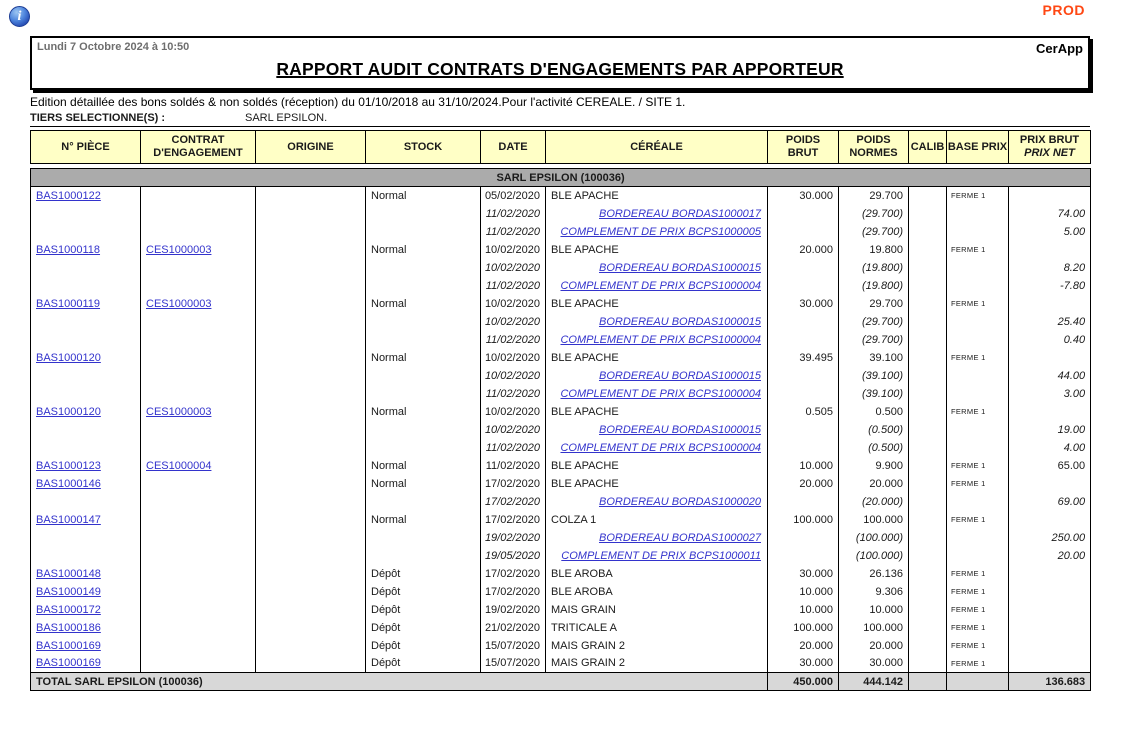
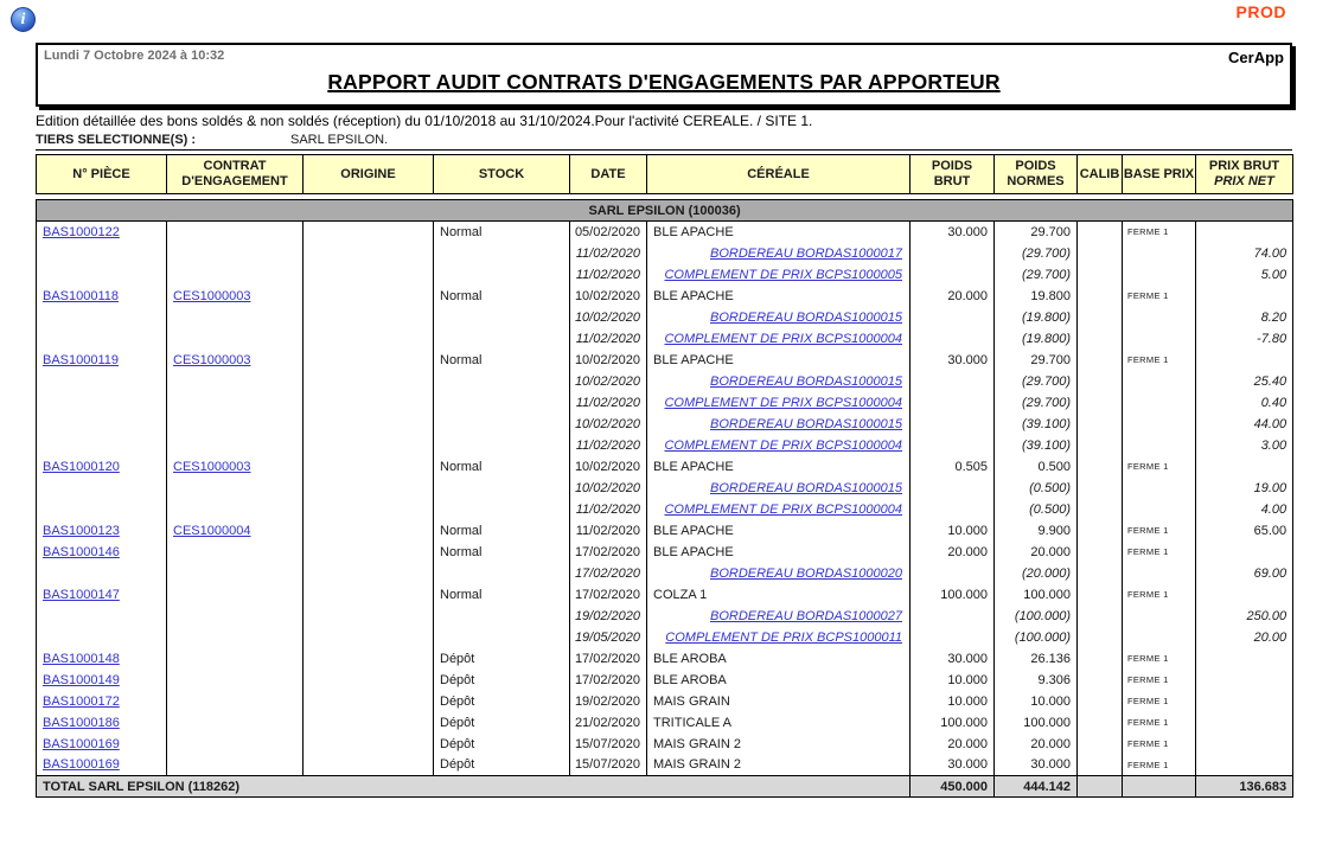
  i
  PROD
- Lundi 7 Octobre 2024 à 10:50
+ Lundi 7 Octobre 2024 à 10:32
  CerApp
  RAPPORT AUDIT CONTRATS D'ENGAGEMENTS PAR APPORTEUR
  Edition détaillée des bons soldés & non soldés (réception) du 01/10/2018 au 31/10/2024.Pour l'activité CEREALE. / SITE 1.
  TIERS SELECTIONNE(S) :
  SARL EPSILON.
  N° PIÈCE	CONTRATD'ENGAGEMENT	ORIGINE	STOCK	DATE	CÉRÉALE	POIDSBRUT	POIDSNORMES	CALIB	BASE PRIX	PRIX BRUTPRIX NET
  SARL EPSILON (100036)
  BAS1000122			Normal	05/02/2020	BLE APACHE	30.000	29.700		FERME 1
  				11/02/2020	BORDEREAU BORDAS1000017		(29.700)			74.00
  				11/02/2020	COMPLEMENT DE PRIX BCPS1000005		(29.700)			5.00
  BAS1000118	CES1000003		Normal	10/02/2020	BLE APACHE	20.000	19.800		FERME 1
  				10/02/2020	BORDEREAU BORDAS1000015		(19.800)			8.20
  				11/02/2020	COMPLEMENT DE PRIX BCPS1000004		(19.800)			-7.80
  BAS1000119	CES1000003		Normal	10/02/2020	BLE APACHE	30.000	29.700		FERME 1
  				10/02/2020	BORDEREAU BORDAS1000015		(29.700)			25.40
  				11/02/2020	COMPLEMENT DE PRIX BCPS1000004		(29.700)			0.40
- BAS1000120			Normal	10/02/2020	BLE APACHE	39.495	39.100		FERME 1
  				10/02/2020	BORDEREAU BORDAS1000015		(39.100)			44.00
  				11/02/2020	COMPLEMENT DE PRIX BCPS1000004		(39.100)			3.00
  BAS1000120	CES1000003		Normal	10/02/2020	BLE APACHE	0.505	0.500		FERME 1
  				10/02/2020	BORDEREAU BORDAS1000015		(0.500)			19.00
  				11/02/2020	COMPLEMENT DE PRIX BCPS1000004		(0.500)			4.00
  BAS1000123	CES1000004		Normal	11/02/2020	BLE APACHE	10.000	9.900		FERME 1	65.00
  BAS1000146			Normal	17/02/2020	BLE APACHE	20.000	20.000		FERME 1
  				17/02/2020	BORDEREAU BORDAS1000020		(20.000)			69.00
  BAS1000147			Normal	17/02/2020	COLZA 1	100.000	100.000		FERME 1
  				19/02/2020	BORDEREAU BORDAS1000027		(100.000)			250.00
  				19/05/2020	COMPLEMENT DE PRIX BCPS1000011		(100.000)			20.00
  BAS1000148			Dépôt	17/02/2020	BLE AROBA	30.000	26.136		FERME 1
  BAS1000149			Dépôt	17/02/2020	BLE AROBA	10.000	9.306		FERME 1
  BAS1000172			Dépôt	19/02/2020	MAIS GRAIN	10.000	10.000		FERME 1
  BAS1000186			Dépôt	21/02/2020	TRITICALE A	100.000	100.000		FERME 1
  BAS1000169			Dépôt	15/07/2020	MAIS GRAIN 2	20.000	20.000		FERME 1
  BAS1000169			Dépôt	15/07/2020	MAIS GRAIN 2	30.000	30.000		FERME 1
- TOTAL SARL EPSILON (100036)	450.000	444.142			136.683
+ TOTAL SARL EPSILON (118262)	450.000	444.142			136.683
